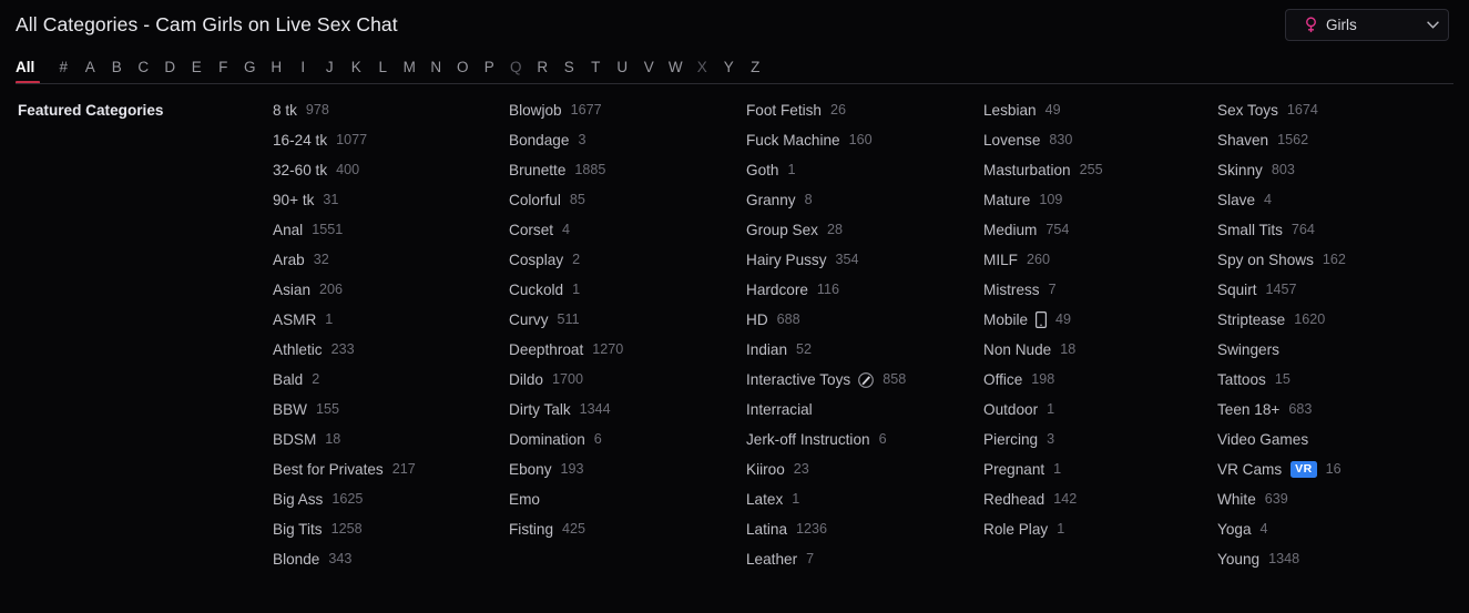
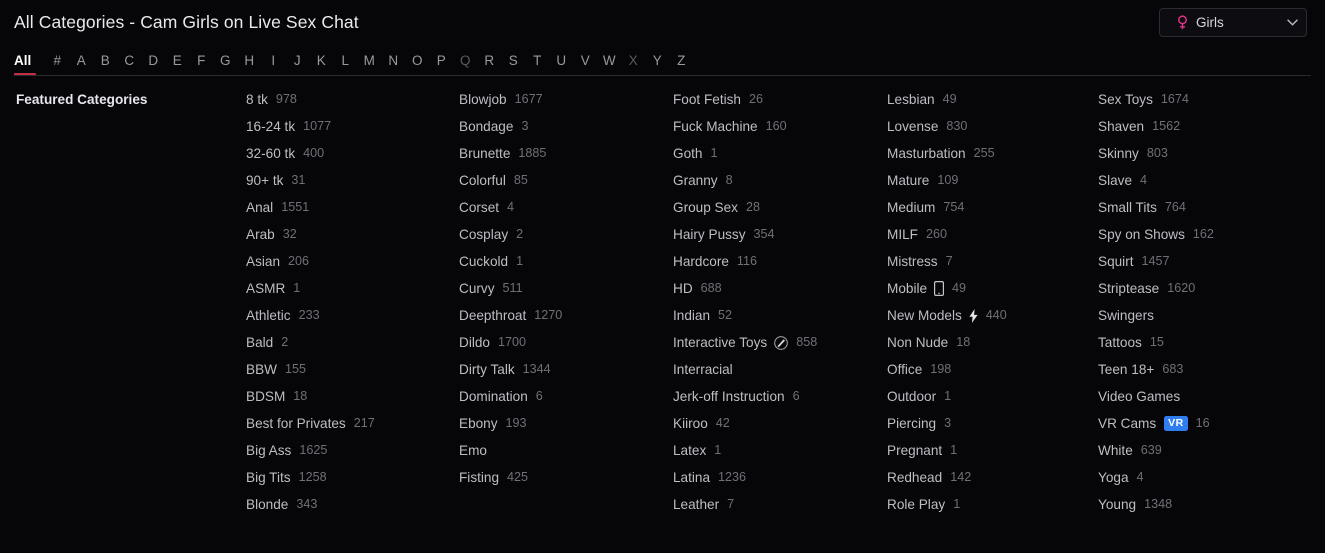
  All Categories - Cam Girls on Live Sex Chat
  Girls
  All
  #
  A
  B
  C
  D
  E
  F
  G
  H
  I
  J
  K
  L
  M
  N
  O
  P
  Q
  R
  S
  T
  U
  V
  W
  X
  Y
  Z
  Featured Categories
  8 tk
  978
  16-24 tk
  1077
  32-60 tk
  400
  90+ tk
  31
  Anal
  1551
  Arab
  32
  Asian
  206
  ASMR
  1
  Athletic
  233
  Bald
  2
  BBW
  155
  BDSM
  18
  Best for Privates
  217
  Big Ass
  1625
  Big Tits
  1258
  Blonde
  343
  Blowjob
  1677
  Bondage
  3
  Brunette
  1885
  Colorful
  85
  Corset
  4
  Cosplay
  2
  Cuckold
  1
  Curvy
  511
  Deepthroat
  1270
  Dildo
  1700
  Dirty Talk
  1344
  Domination
  6
  Ebony
  193
  Emo
  Fisting
  425
  Foot Fetish
  26
  Fuck Machine
  160
  Goth
  1
  Granny
  8
  Group Sex
  28
  Hairy Pussy
  354
  Hardcore
  116
  HD
  688
  Indian
  52
  Interactive Toys
  858
  Interracial
  Jerk-off Instruction
  6
  Kiiroo
- 23
+ 42
  Latex
  1
  Latina
  1236
  Leather
  7
  Lesbian
  49
  Lovense
  830
  Masturbation
  255
  Mature
  109
  Medium
  754
  MILF
  260
  Mistress
  7
  Mobile
  49
+ New Models
+ 440
  Non Nude
  18
  Office
  198
  Outdoor
  1
  Piercing
  3
  Pregnant
  1
  Redhead
  142
  Role Play
  1
  Sex Toys
  1674
  Shaven
  1562
  Skinny
  803
  Slave
  4
  Small Tits
  764
  Spy on Shows
  162
  Squirt
  1457
  Striptease
  1620
  Swingers
  Tattoos
  15
  Teen 18+
  683
  Video Games
  VR Cams
  VR
  16
  White
  639
  Yoga
  4
  Young
  1348
